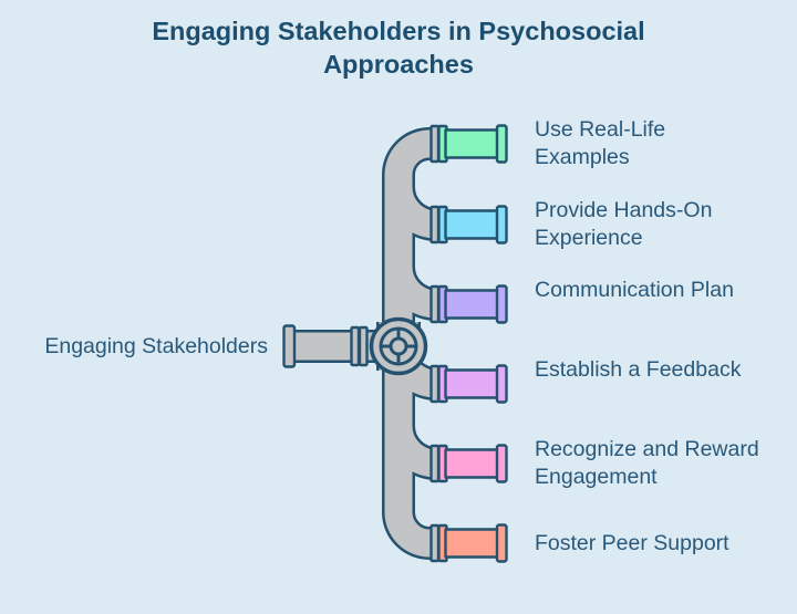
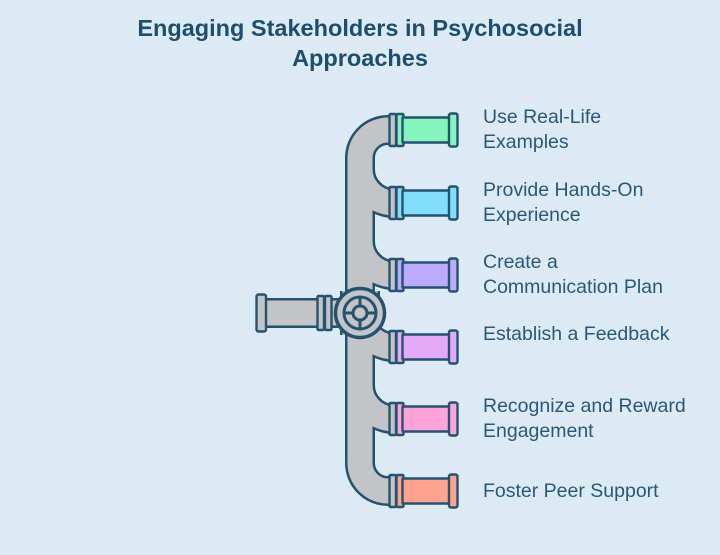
  Engaging Stakeholders in Psychosocial
  Approaches
- Engaging Stakeholders
  Use Real-Life
  Examples
  Provide Hands-On
  Experience
+ Create a
  Communication Plan
  Establish a Feedback
  Recognize and Reward
  Engagement
  Foster Peer Support
